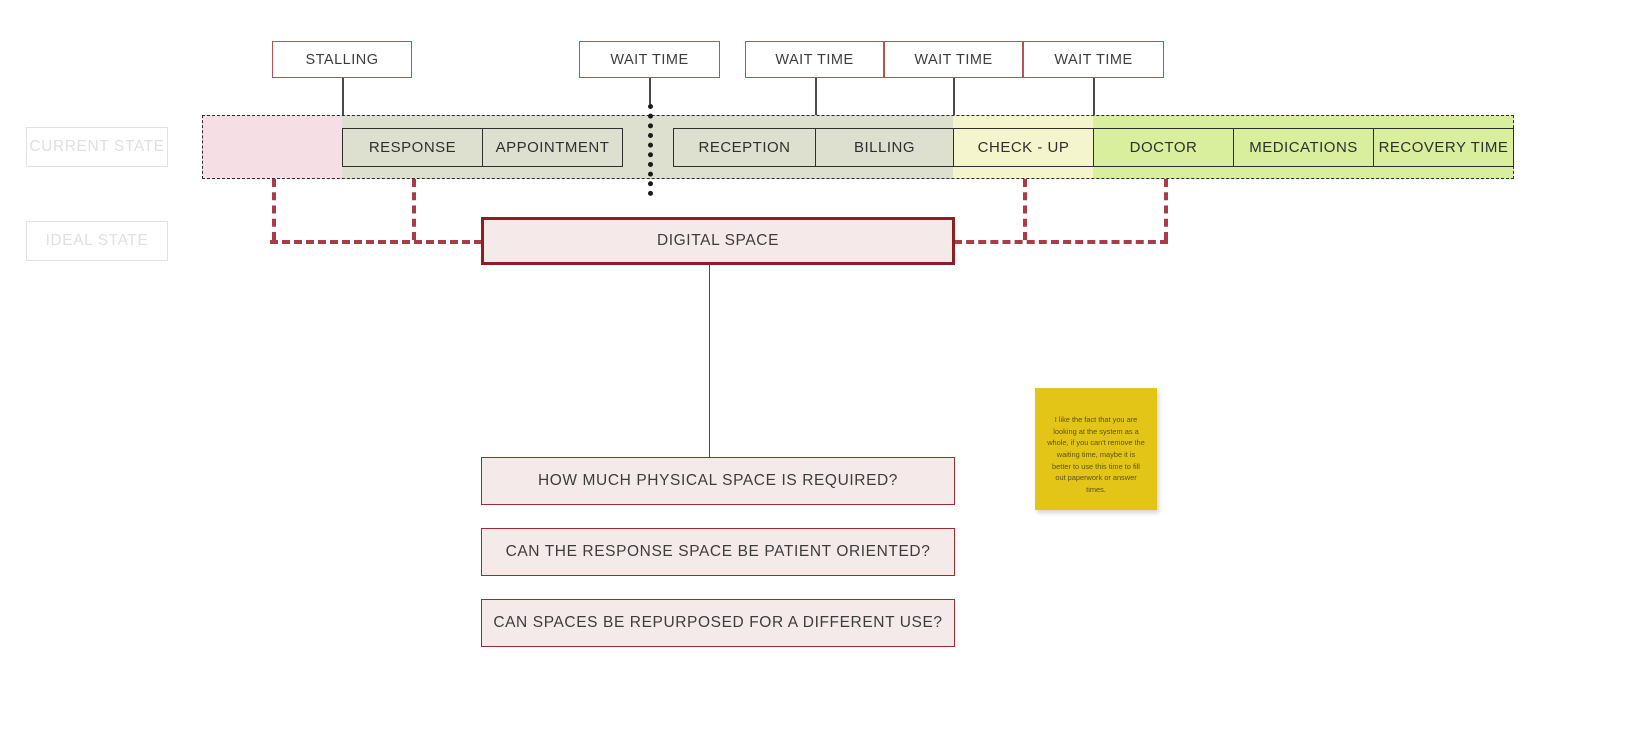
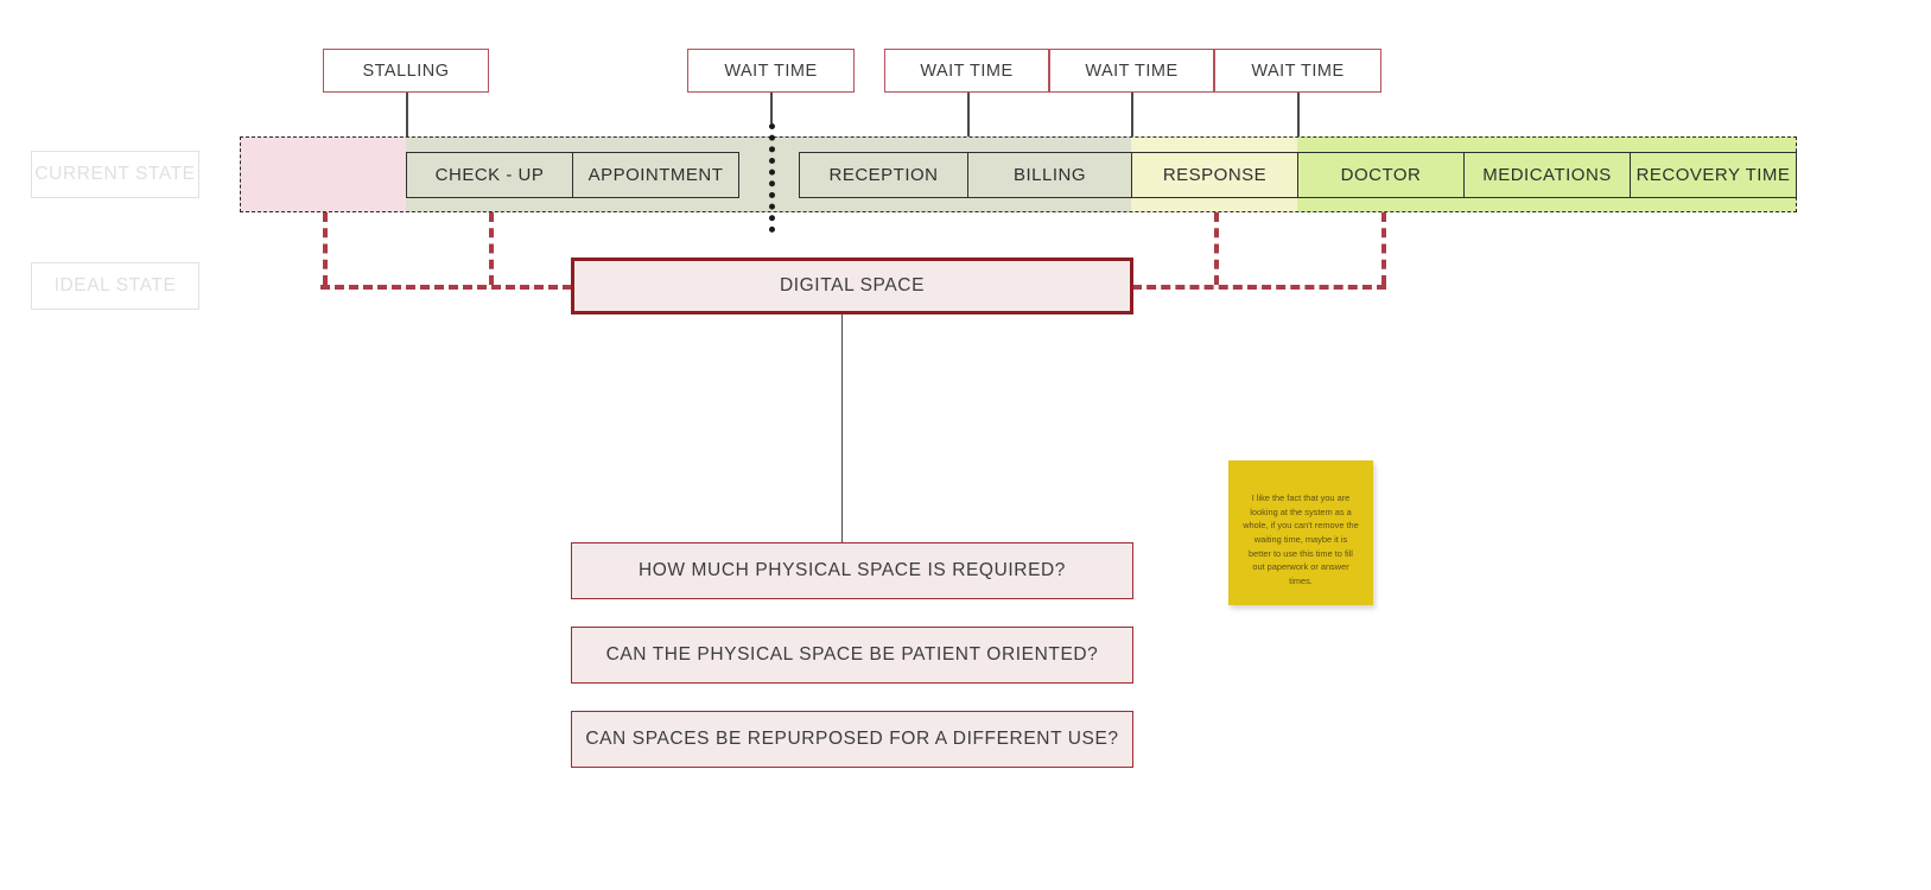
  CURRENT STATE
  IDEAL STATE
  STALLING
  WAIT TIME
  WAIT TIME
  WAIT TIME
  WAIT TIME
- RESPONSE
+ CHECK - UP
  APPOINTMENT
  RECEPTION
  BILLING
- CHECK - UP
+ RESPONSE
  DOCTOR
  MEDICATIONS
  RECOVERY TIME
  DIGITAL SPACE
  HOW MUCH PHYSICAL SPACE IS REQUIRED?
- CAN THE RESPONSE SPACE BE PATIENT ORIENTED?
+ CAN THE PHYSICAL SPACE BE PATIENT ORIENTED?
  CAN SPACES BE REPURPOSED FOR A DIFFERENT USE?
  I like the fact that you are looking at the system as a whole, if you can't remove the waiting time, maybe it is better to use this time to fill out paperwork or answer times.
